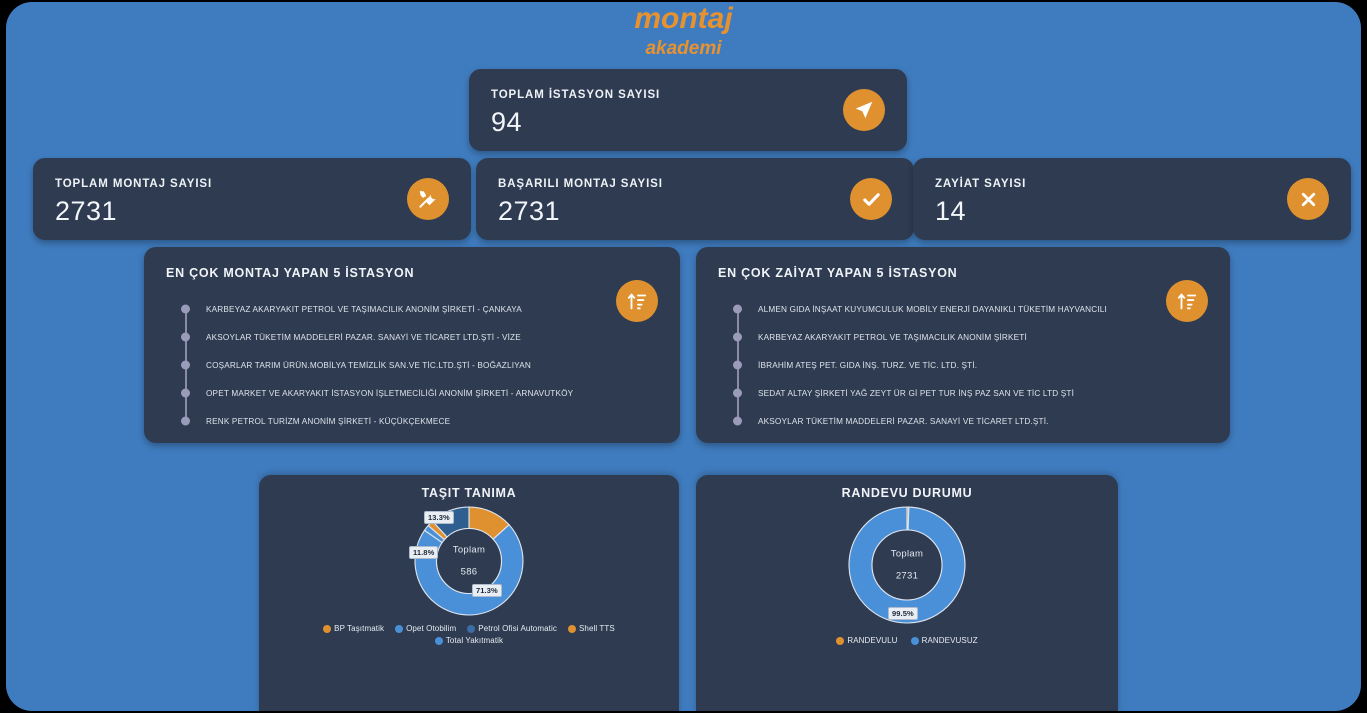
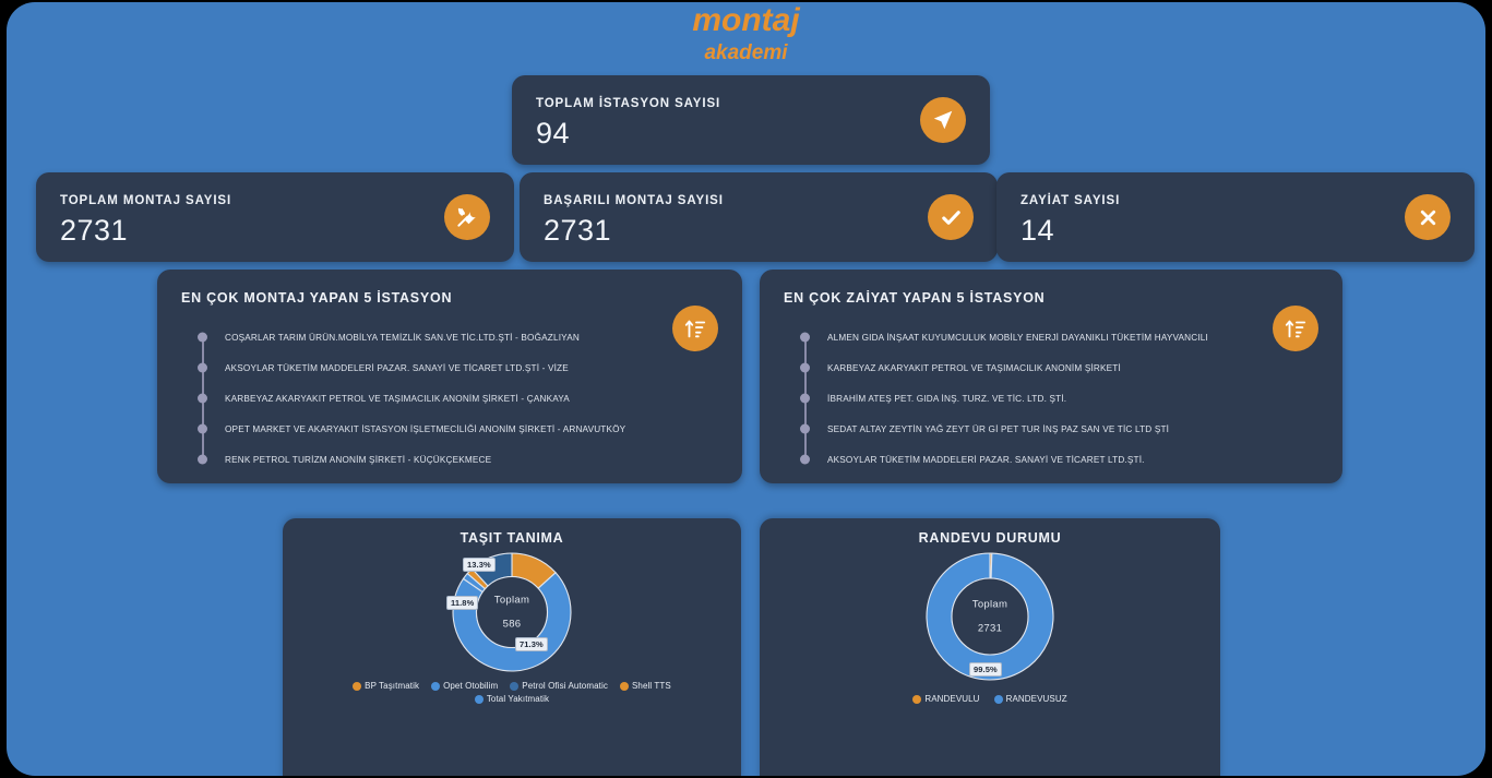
  montaj
  akademi
  TOPLAM İSTASYON SAYISI
  94
  TOPLAM MONTAJ SAYISI
  2731
  BAŞARILI MONTAJ SAYISI
  2731
  ZAYİAT SAYISI
  14
  EN ÇOK MONTAJ YAPAN 5 İSTASYON
- KARBEYAZ AKARYAKIT PETROL VE TAŞIMACILIK ANONİM ŞİRKETİ - ÇANKAYA
+ COŞARLAR TARIM ÜRÜN.MOBİLYA TEMİZLİK SAN.VE TİC.LTD.ŞTİ - BOĞAZLIYAN
  AKSOYLAR TÜKETİM MADDELERİ PAZAR. SANAYİ VE TİCARET LTD.ŞTİ - VİZE
- COŞARLAR TARIM ÜRÜN.MOBİLYA TEMİZLİK SAN.VE TİC.LTD.ŞTİ - BOĞAZLIYAN
+ KARBEYAZ AKARYAKIT PETROL VE TAŞIMACILIK ANONİM ŞİRKETİ - ÇANKAYA
  OPET MARKET VE AKARYAKIT İSTASYON İŞLETMECİLİĞİ ANONİM ŞİRKETİ - ARNAVUTKÖY
  RENK PETROL TURİZM ANONİM ŞİRKETİ - KÜÇÜKÇEKMECE
  EN ÇOK ZAİYAT YAPAN 5 İSTASYON
  ALMEN GIDA İNŞAAT KUYUMCULUK MOBİLY ENERJİ DAYANIKLI TÜKETİM HAYVANCILI
  KARBEYAZ AKARYAKIT PETROL VE TAŞIMACILIK ANONİM ŞİRKETİ
  İBRAHİM ATEŞ PET. GIDA İNŞ. TURZ. VE TİC. LTD. ŞTİ.
- SEDAT ALTAY ŞİRKETİ YAĞ ZEYT ÜR Gİ PET TUR İNŞ PAZ SAN VE TİC LTD ŞTİ
+ SEDAT ALTAY ZEYTİN YAĞ ZEYT ÜR Gİ PET TUR İNŞ PAZ SAN VE TİC LTD ŞTİ
  AKSOYLAR TÜKETİM MADDELERİ PAZAR. SANAYİ VE TİCARET LTD.ŞTİ.
  TAŞIT TANIMA
  Toplam
  586
  13.3%
  11.8%
  71.3%
  BP Taşıtmatik
  Opet Otobilim
  Petrol Ofisi Automatic
  Shell TTS
  Total Yakıtmatik
  RANDEVU DURUMU
  Toplam
  2731
  99.5%
  RANDEVULU
  RANDEVUSUZ
